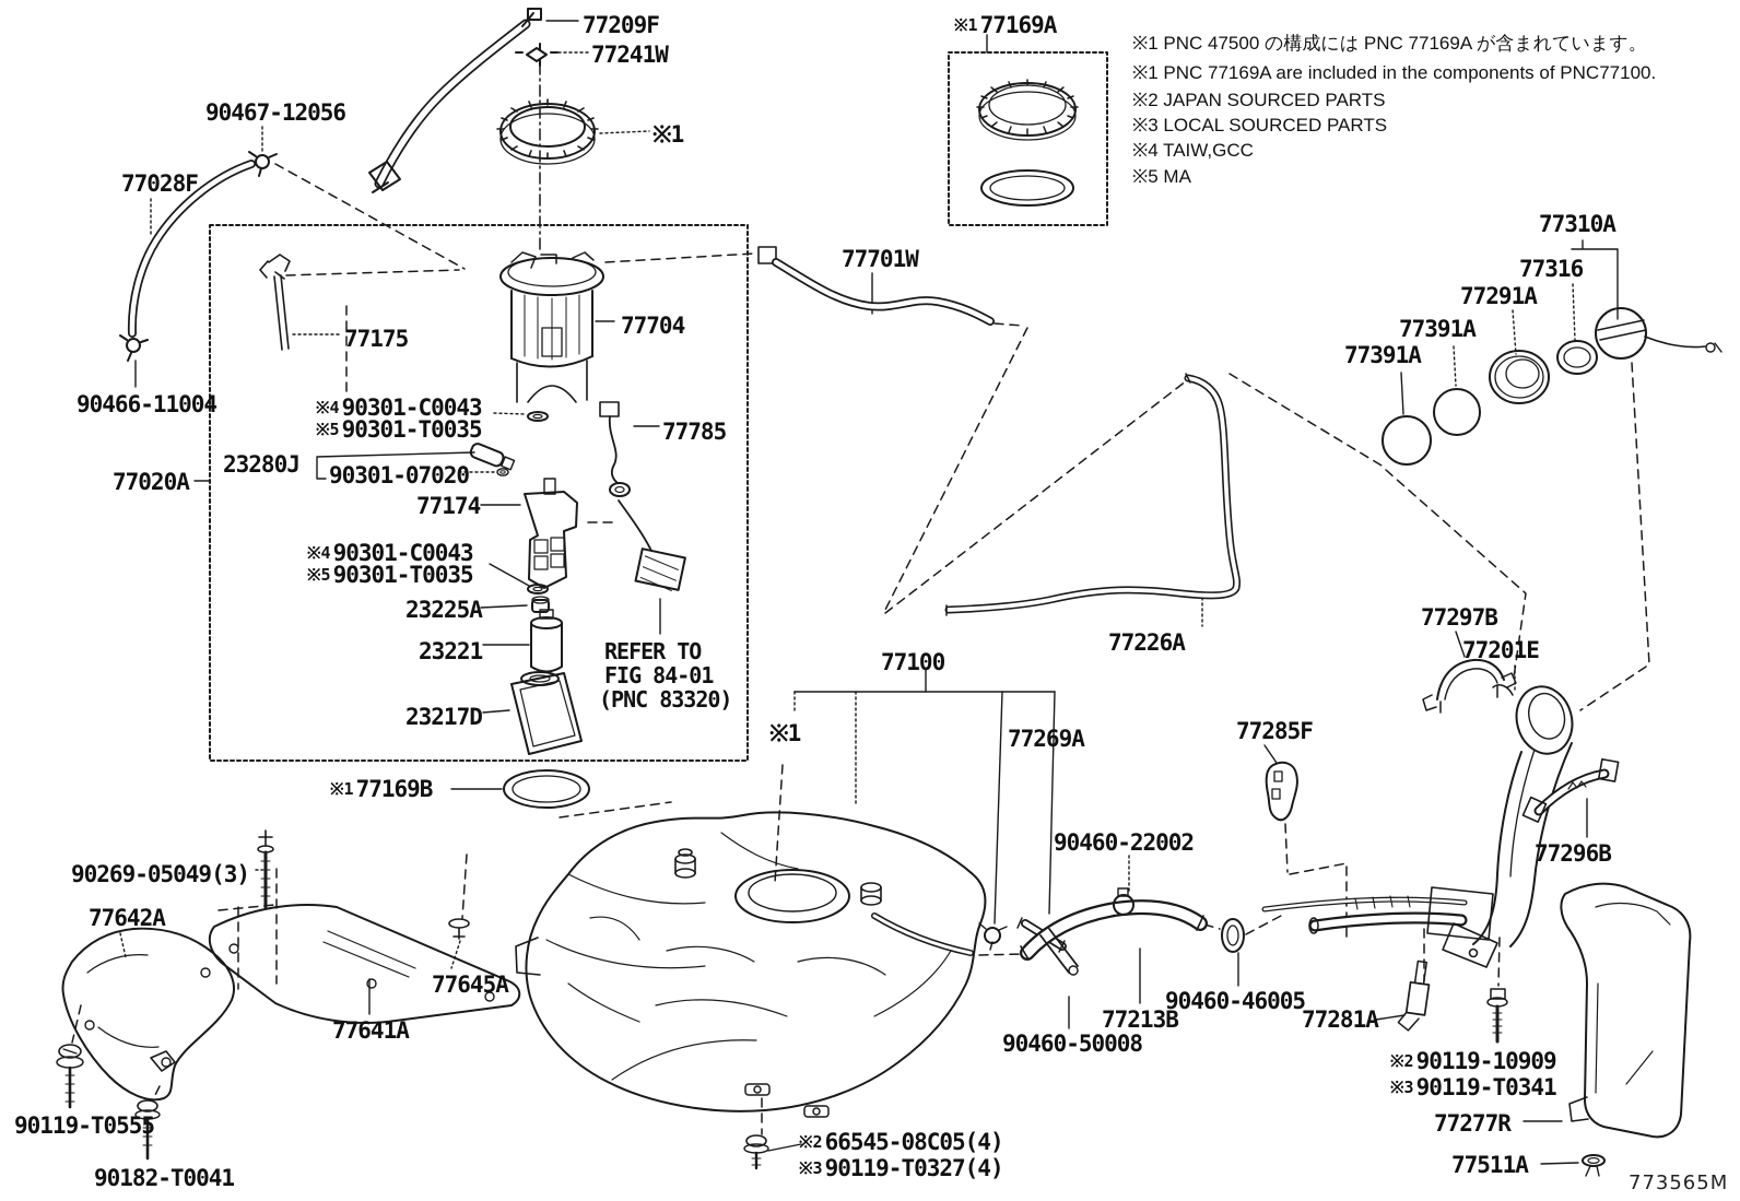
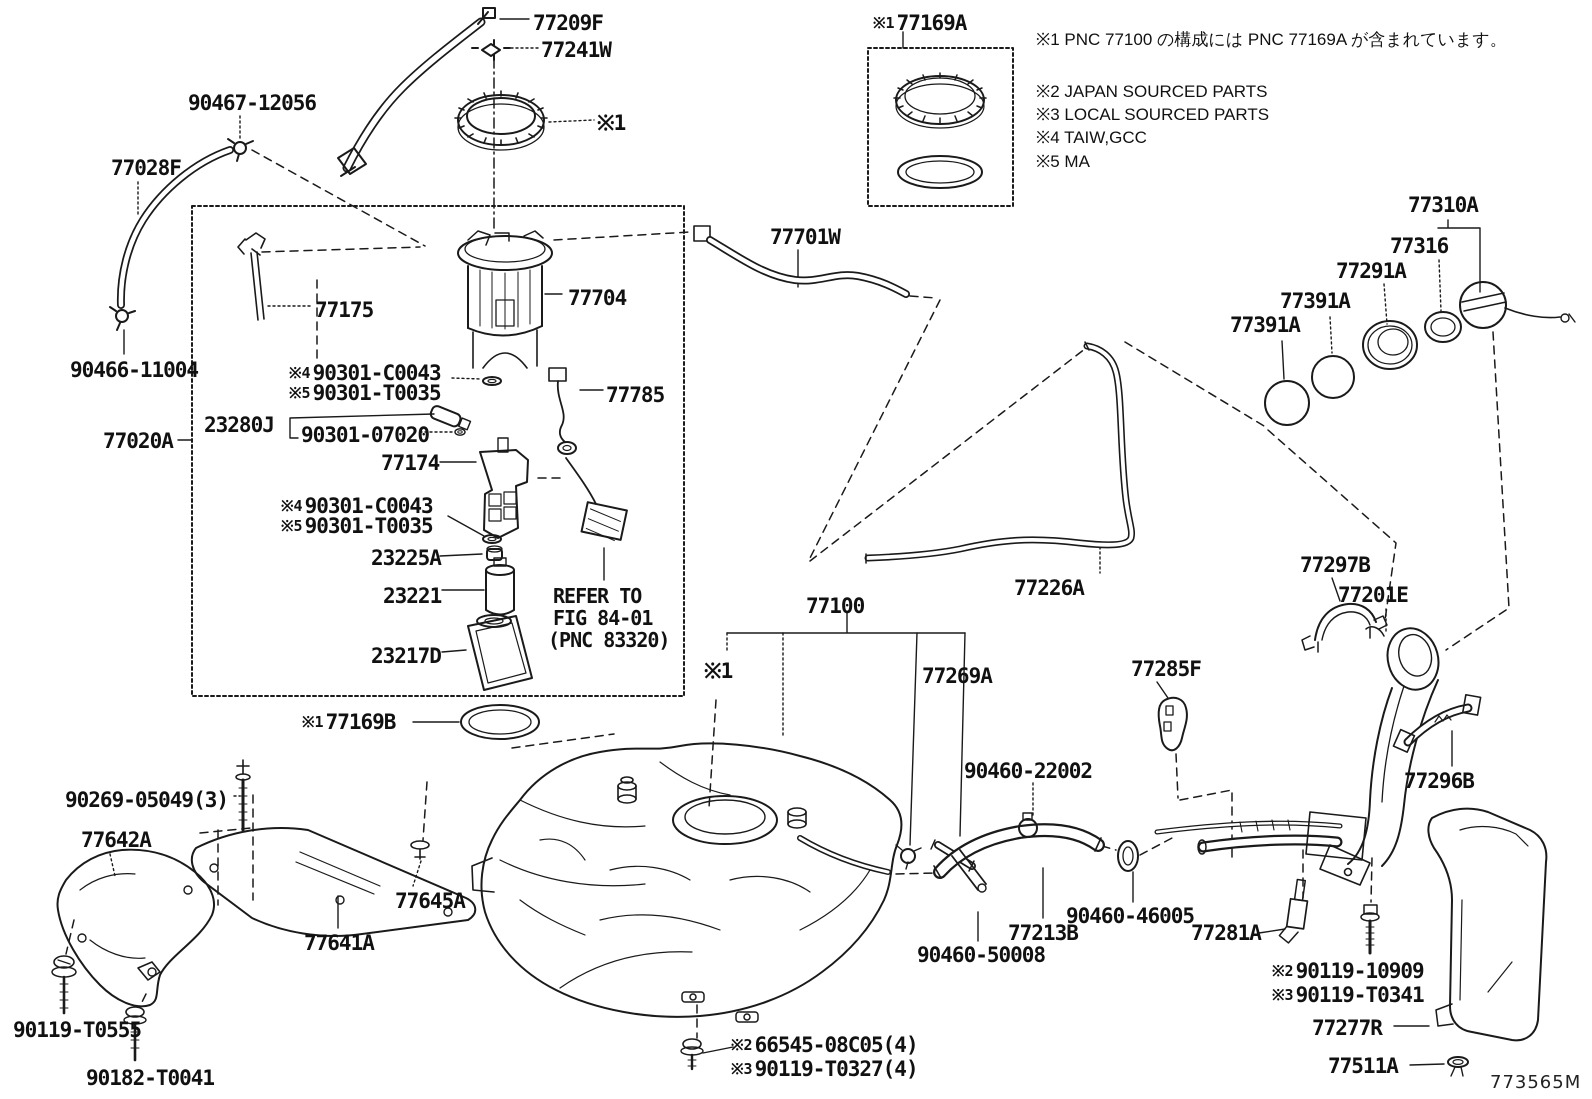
  77209F
  77241W
  ※1
  90467-12056
  77028F
  90466-11004
  77020A
  77175
  77704
  ※490301-C0043
  ※590301-T0035
  23280J
  90301-07020
  77174
  77785
  ※490301-C0043
  ※590301-T0035
  23225A
  23221
  23217D
  REFER TO
  FIG 84-01
  (PNC 83320)
  ※177169B
  ※177169A
- ※1 PNC 47500 の構成には PNC 77169A が含まれています。
+ ※1 PNC 77100 の構成には PNC 77169A が含まれています。
- ※1 PNC 77169A are included in the components of PNC77100.
  ※2 JAPAN SOURCED PARTS
  ※3 LOCAL SOURCED PARTS
  ※4 TAIW,GCC
  ※5 MA
  77701W
  77310A
  77316
  77291A
  77391A
  77391A
  77226A
  77100
  ※1
  77269A
  77285F
  90460-22002
  77297B
  77201E
  77296B
  90269-05049(3)
  77642A
  77645A
  77641A
  90119-T0555
  90182-T0041
  90460-50008
  77213B
  90460-46005
  77281A
  ※290119-10909
  ※390119-T0341
  77277R
  77511A
  ※266545-08C05(4)
  ※390119-T0327(4)
  773565M
